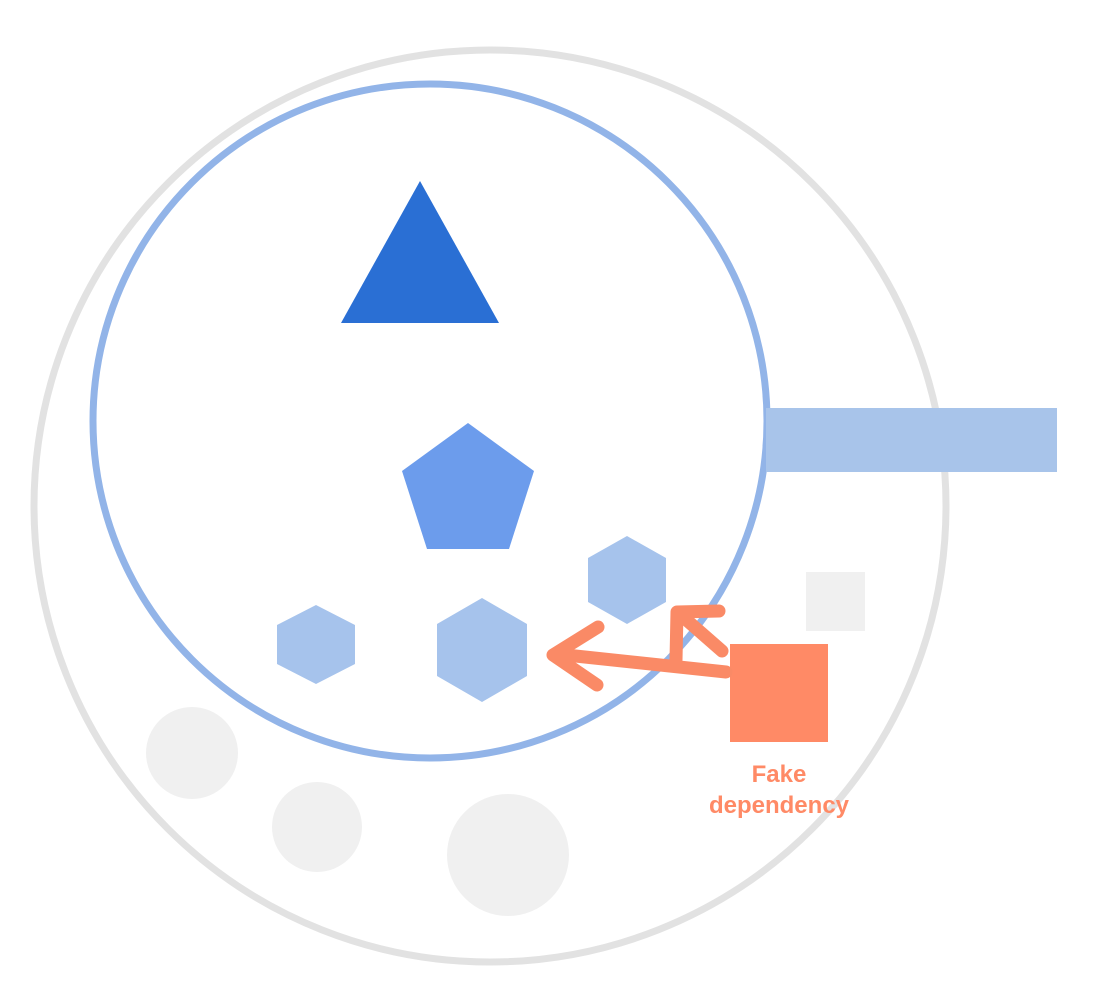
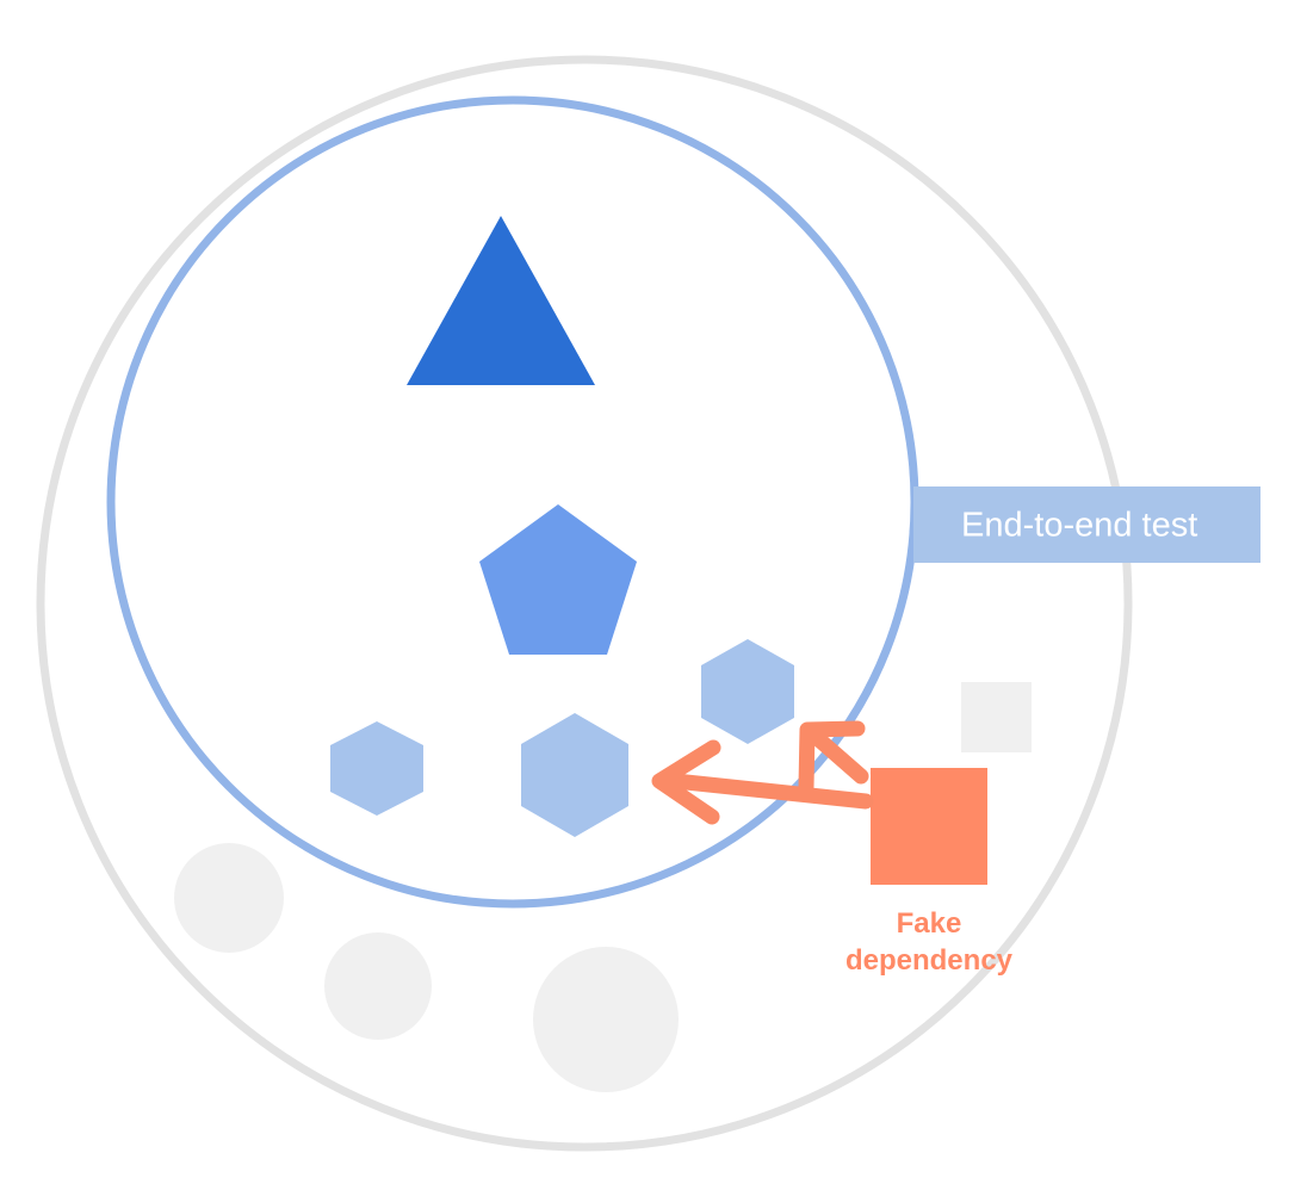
+ End-to-end test
  Fake
  dependency
